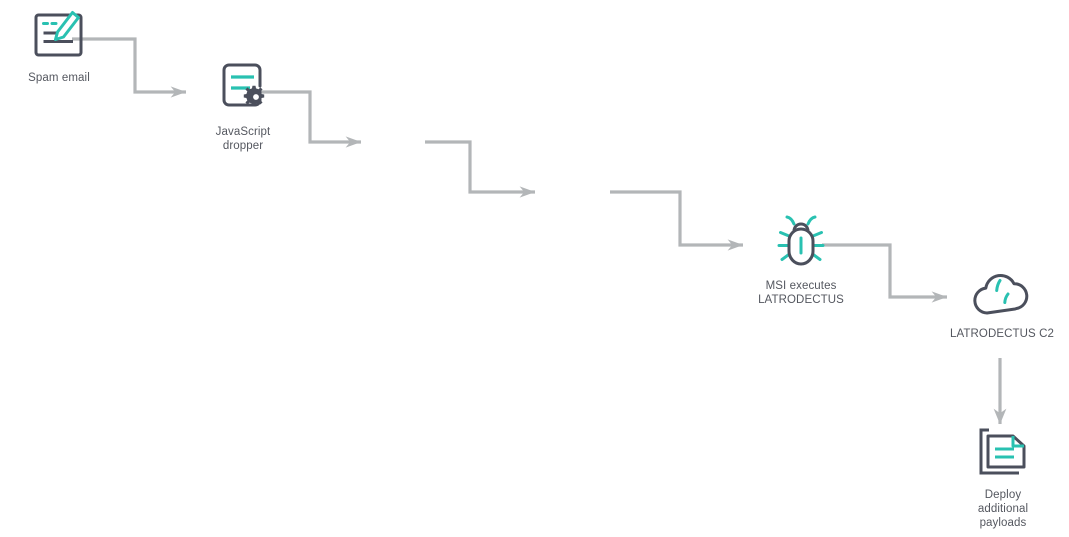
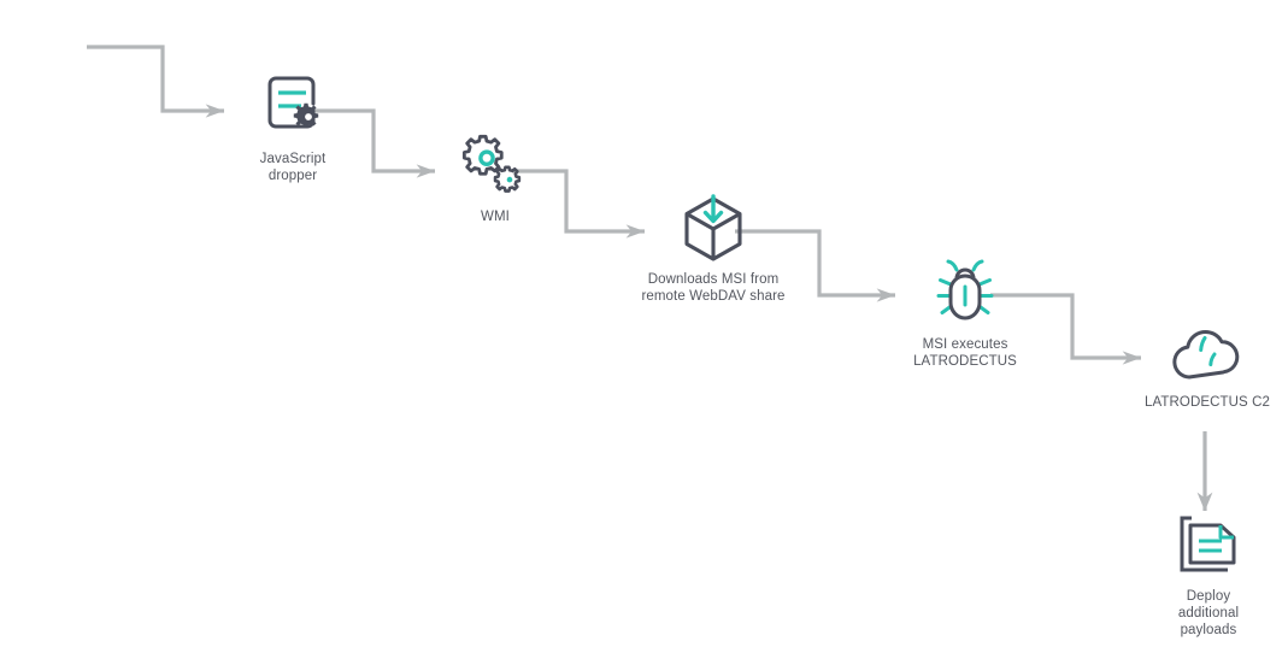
- Spam email
  JavaScript
  dropper
+ WMI
+ Downloads MSI from
+ remote WebDAV share
  MSI executes
  LATRODECTUS
  LATRODECTUS C2
  Deploy
  additional
  payloads
